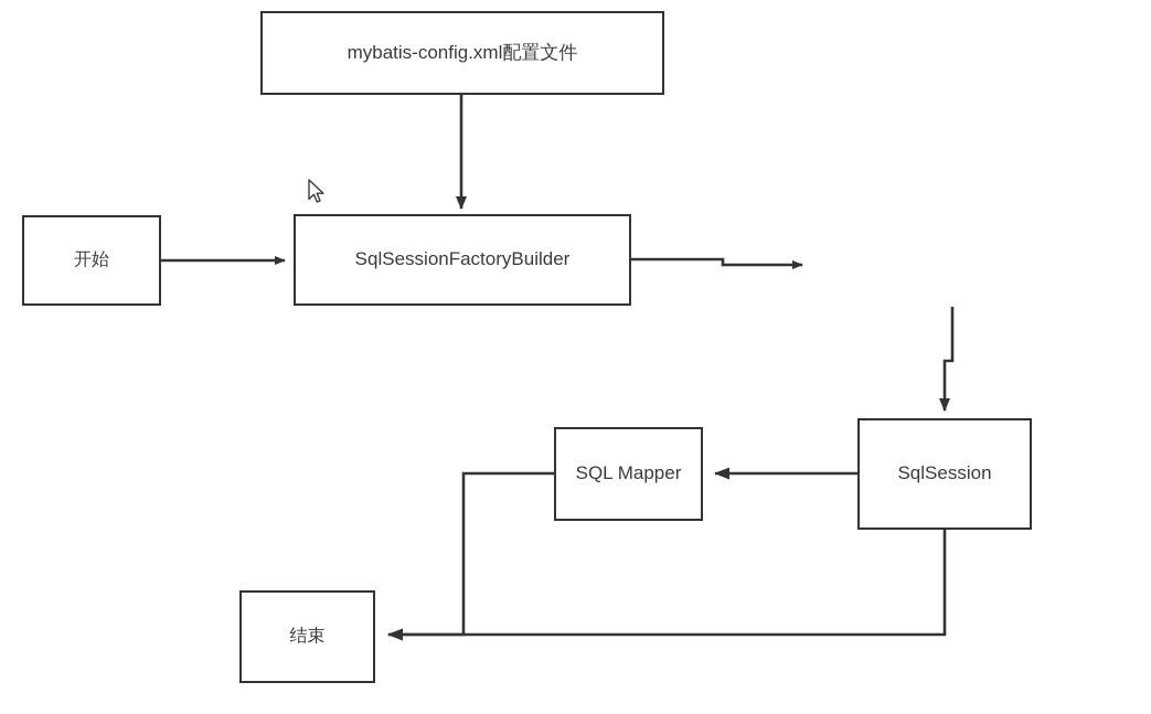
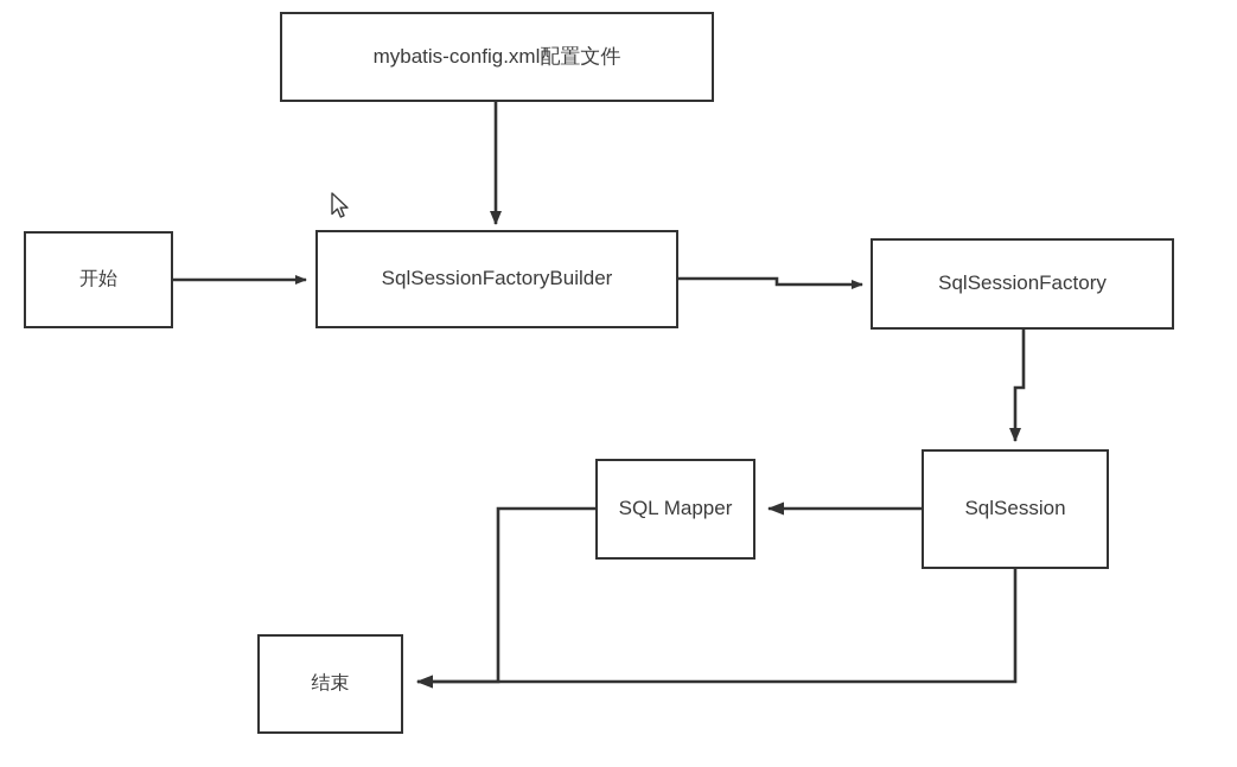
  mybatis-config.xml配置文件
  开始
  SqlSessionFactoryBuilder
+ SqlSessionFactory
  SqlSession
  SQL Mapper
  结束
